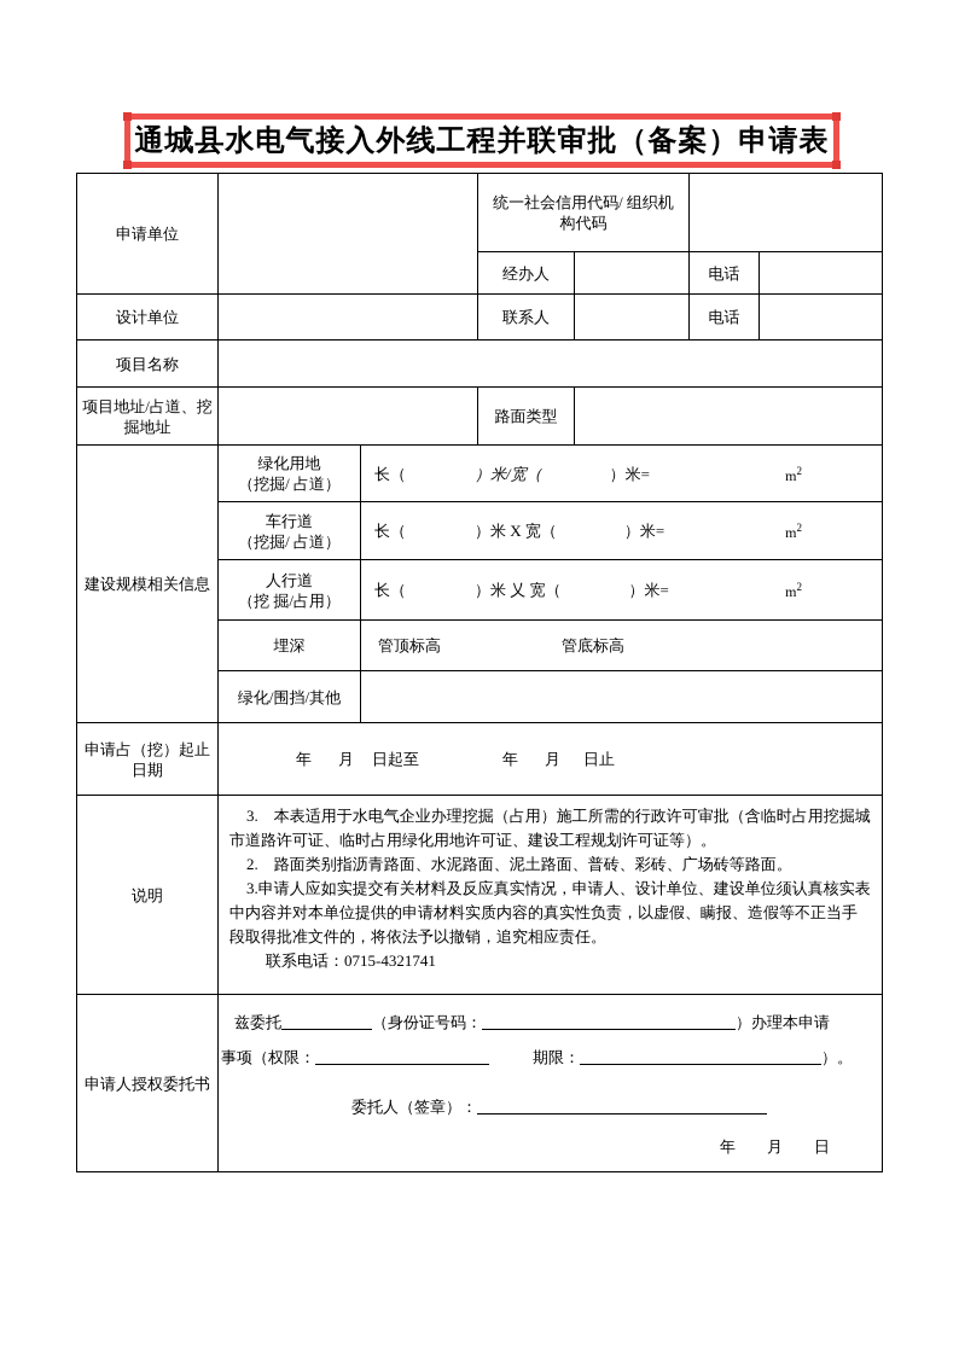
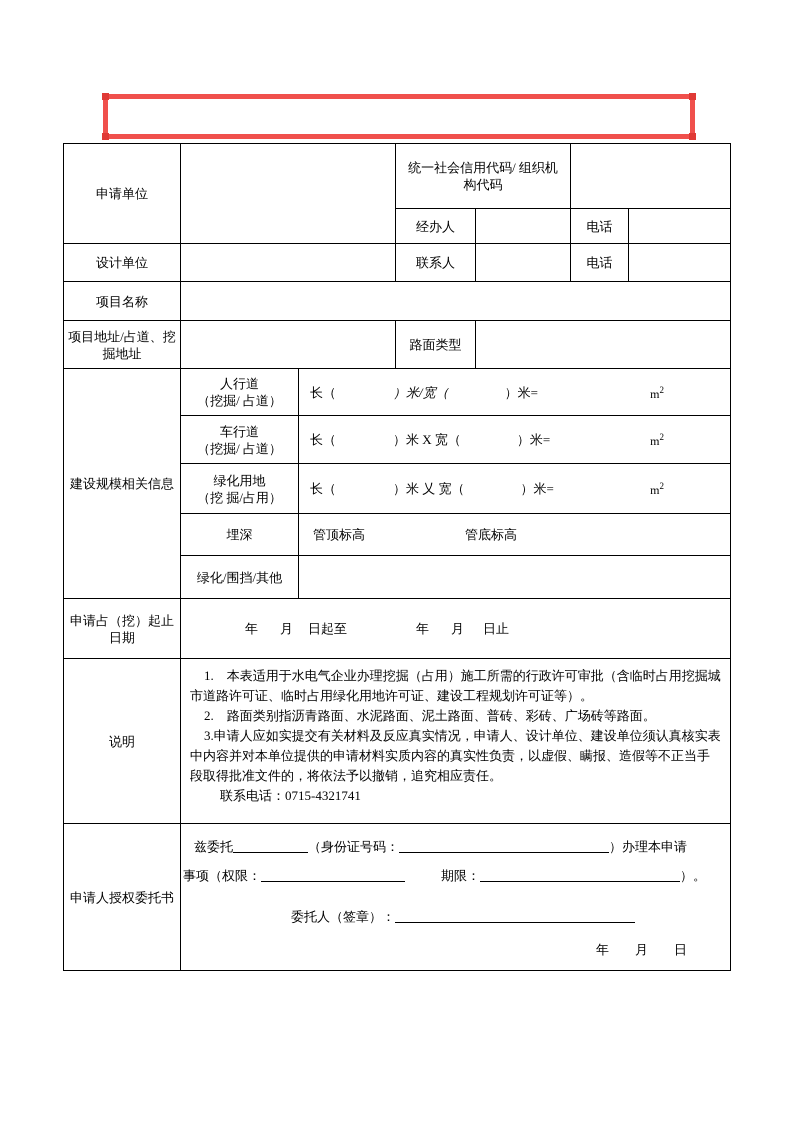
- 通城县水电气接入外线工程并联审批（备案）申请表
  申请单位		统一社会信用代码/ 组织机构代码
  经办人		电话
  设计单位		联系人		电话
  项目名称
  项目地址/占道、挖掘地址		路面类型
- 建设规模相关信息	绿化用地 （挖掘/ 占道）	长（ ）米/宽（ ）米= m2
+ 建设规模相关信息	人行道 （挖掘/ 占道）	长（ ）米/宽（ ）米= m2
  车行道 （挖掘/ 占道）	长（ ）米 X 宽（ ）米= m2
- 人行道 （挖 掘/占用）	长（ ）米 乂 宽（ ）米= m2
+ 绿化用地 （挖 掘/占用）	长（ ）米 乂 宽（ ）米= m2
  埋深	管顶标高 管底标高
  绿化/围挡/其他
  申请占（挖）起止日期	年 月 日起至 年 月 日止
- 说明	3. 本表适用于水电气企业办理挖掘（占用）施工所需的行政许可审批（含临时占用挖掘城市道路许可证、临时占用绿化用地许可证、建设工程规划许可证等）。 2. 路面类别指沥青路面、水泥路面、泥土路面、普砖、彩砖、广场砖等路面。 3.申请人应如实提交有关材料及反应真实情况，申请人、设计单位、建设单位须认真核实表中内容并对本单位提供的申请材料实质内容的真实性负责，以虚假、瞒报、造假等不正当手段取得批准文件的，将依法予以撤销，追究相应责任。 联系电话：0715-4321741
+ 说明	1. 本表适用于水电气企业办理挖掘（占用）施工所需的行政许可审批（含临时占用挖掘城市道路许可证、临时占用绿化用地许可证、建设工程规划许可证等）。 2. 路面类别指沥青路面、水泥路面、泥土路面、普砖、彩砖、广场砖等路面。 3.申请人应如实提交有关材料及反应真实情况，申请人、设计单位、建设单位须认真核实表中内容并对本单位提供的申请材料实质内容的真实性负责，以虚假、瞒报、造假等不正当手段取得批准文件的，将依法予以撤销，追究相应责任。 联系电话：0715-4321741
  申请人授权委托书	兹委托 （身份证号码： ）办理本申请 事项（权限： 期限： ）。 委托人（签章）： 年 月 日
